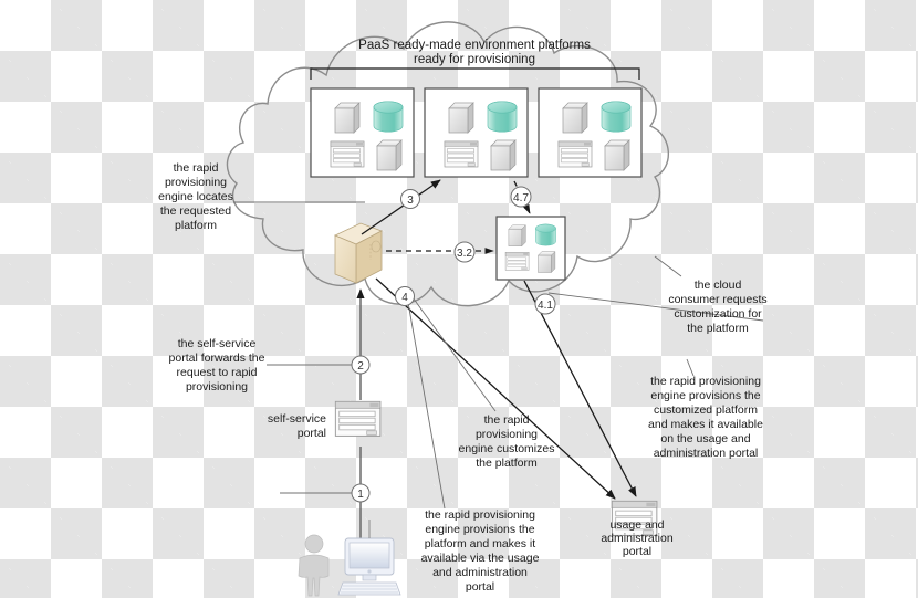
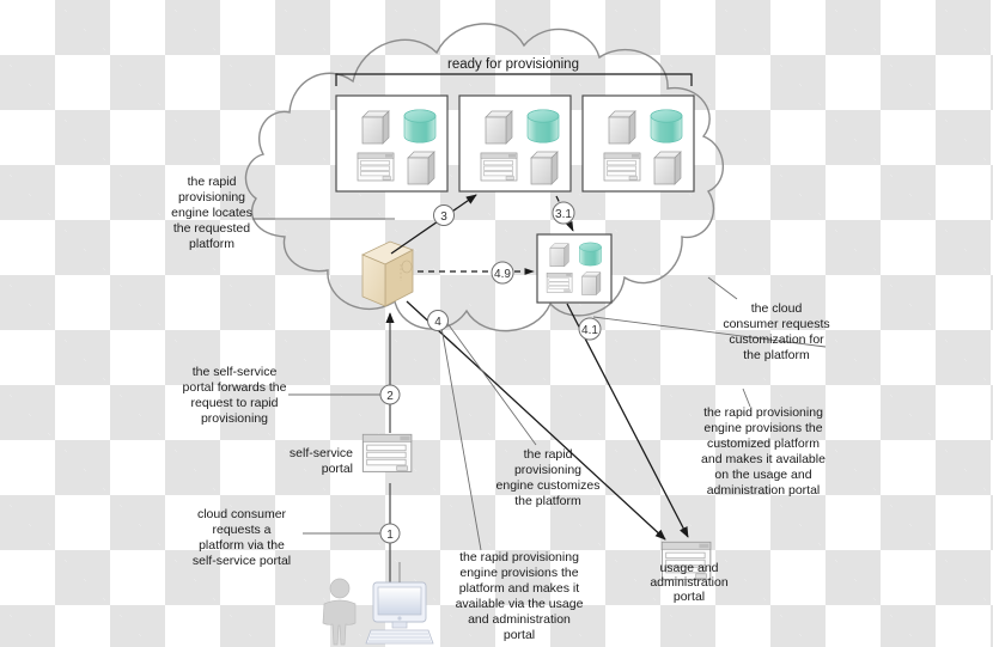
- PaaS ready-made environment platforms
  ready for provisioning
  1
  2
  3
- 4.7
+ 3.1
- 3.2
+ 4.9
  4
  4.1
  self-service
  portal
  usage and
  administration
  portal
  the rapid
  provisioning
  engine locates
  the requested
  platform
  the self-service
  portal forwards the
  request to rapid
  provisioning
+ cloud consumer
+ requests a
+ platform via the
+ self-service portal
  the rapid
  provisioning
  engine customizes
  the platform
  the rapid provisioning
  engine provisions the
  platform and makes it
  available via the usage
  and administration
  portal
  the cloud
  consumer requests
  customization for
  the platform
  the rapid provisioning
  engine provisions the
  customized platform
  and makes it available
  on the usage and
  administration portal
